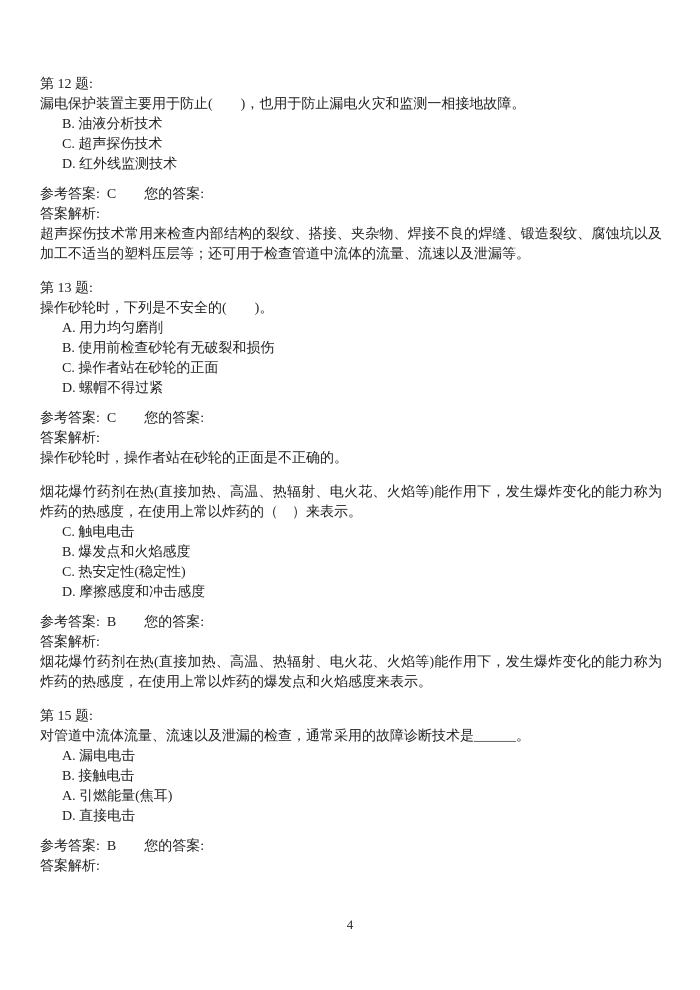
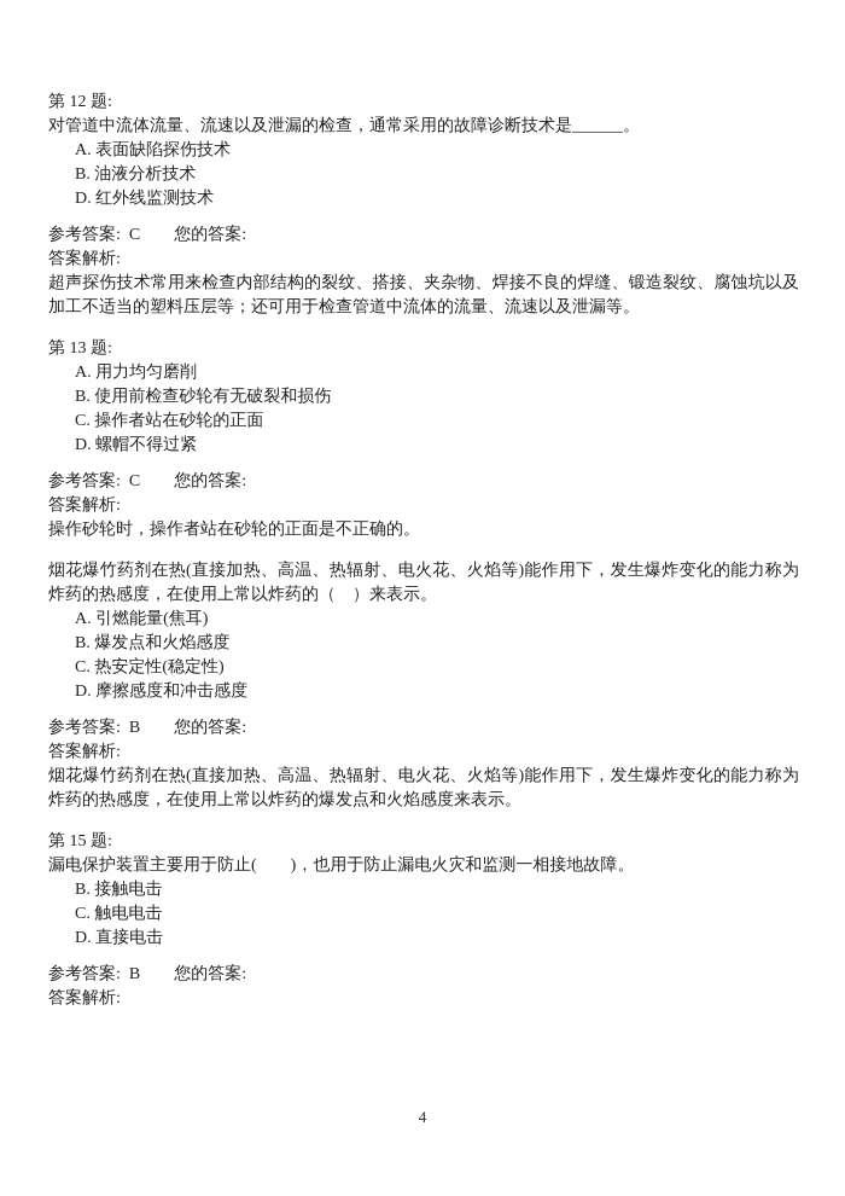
  第 12 题:
- 漏电保护装置主要用于防止( )，也用于防止漏电火灾和监测一相接地故障。
+ 对管道中流体流量、流速以及泄漏的检查，通常采用的故障诊断技术是______。
+ A. 表面缺陷探伤技术
  B. 油液分析技术
- C. 超声探伤技术
  D. 红外线监测技术
  参考答案: C 您的答案:
  答案解析:
  超声探伤技术常用来检查内部结构的裂纹、搭接、夹杂物、焊接不良的焊缝、锻造裂纹、腐蚀坑以及加工不适当的塑料压层等；还可用于检查管道中流体的流量、流速以及泄漏等。
  第 13 题:
- 操作砂轮时，下列是不安全的( )。
  A. 用力均匀磨削
  B. 使用前检查砂轮有无破裂和损伤
  C. 操作者站在砂轮的正面
  D. 螺帽不得过紧
  参考答案: C 您的答案:
  答案解析:
  操作砂轮时，操作者站在砂轮的正面是不正确的。
  烟花爆竹药剂在热(直接加热、高温、热辐射、电火花、火焰等)能作用下，发生爆炸变化的能力称为炸药的热感度，在使用上常以炸药的（ ）来表示。
- C. 触电电击
+ A. 引燃能量(焦耳)
  B. 爆发点和火焰感度
  C. 热安定性(稳定性)
  D. 摩擦感度和冲击感度
  参考答案: B 您的答案:
  答案解析:
  烟花爆竹药剂在热(直接加热、高温、热辐射、电火花、火焰等)能作用下，发生爆炸变化的能力称为炸药的热感度，在使用上常以炸药的爆发点和火焰感度来表示。
  第 15 题:
- 对管道中流体流量、流速以及泄漏的检查，通常采用的故障诊断技术是______。
+ 漏电保护装置主要用于防止( )，也用于防止漏电火灾和监测一相接地故障。
- A. 漏电电击
  B. 接触电击
- A. 引燃能量(焦耳)
+ C. 触电电击
  D. 直接电击
  参考答案: B 您的答案:
  答案解析:
  4
